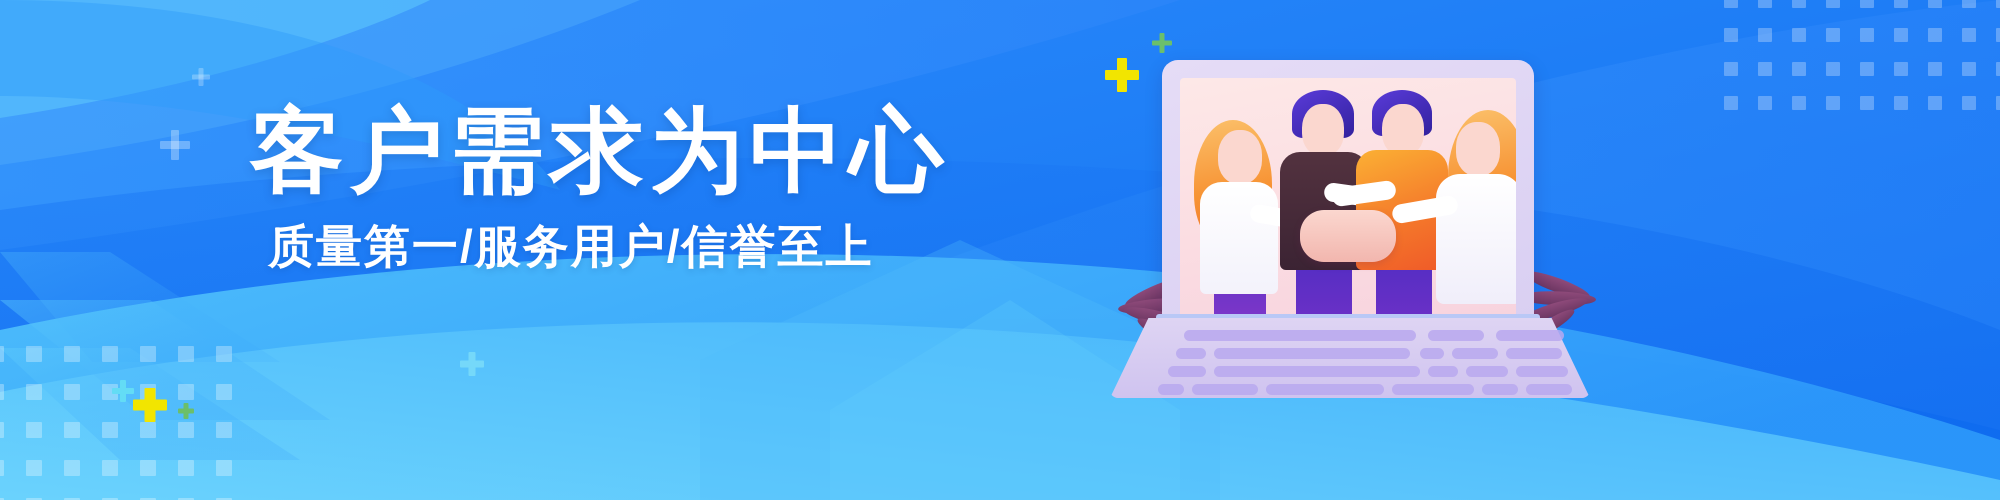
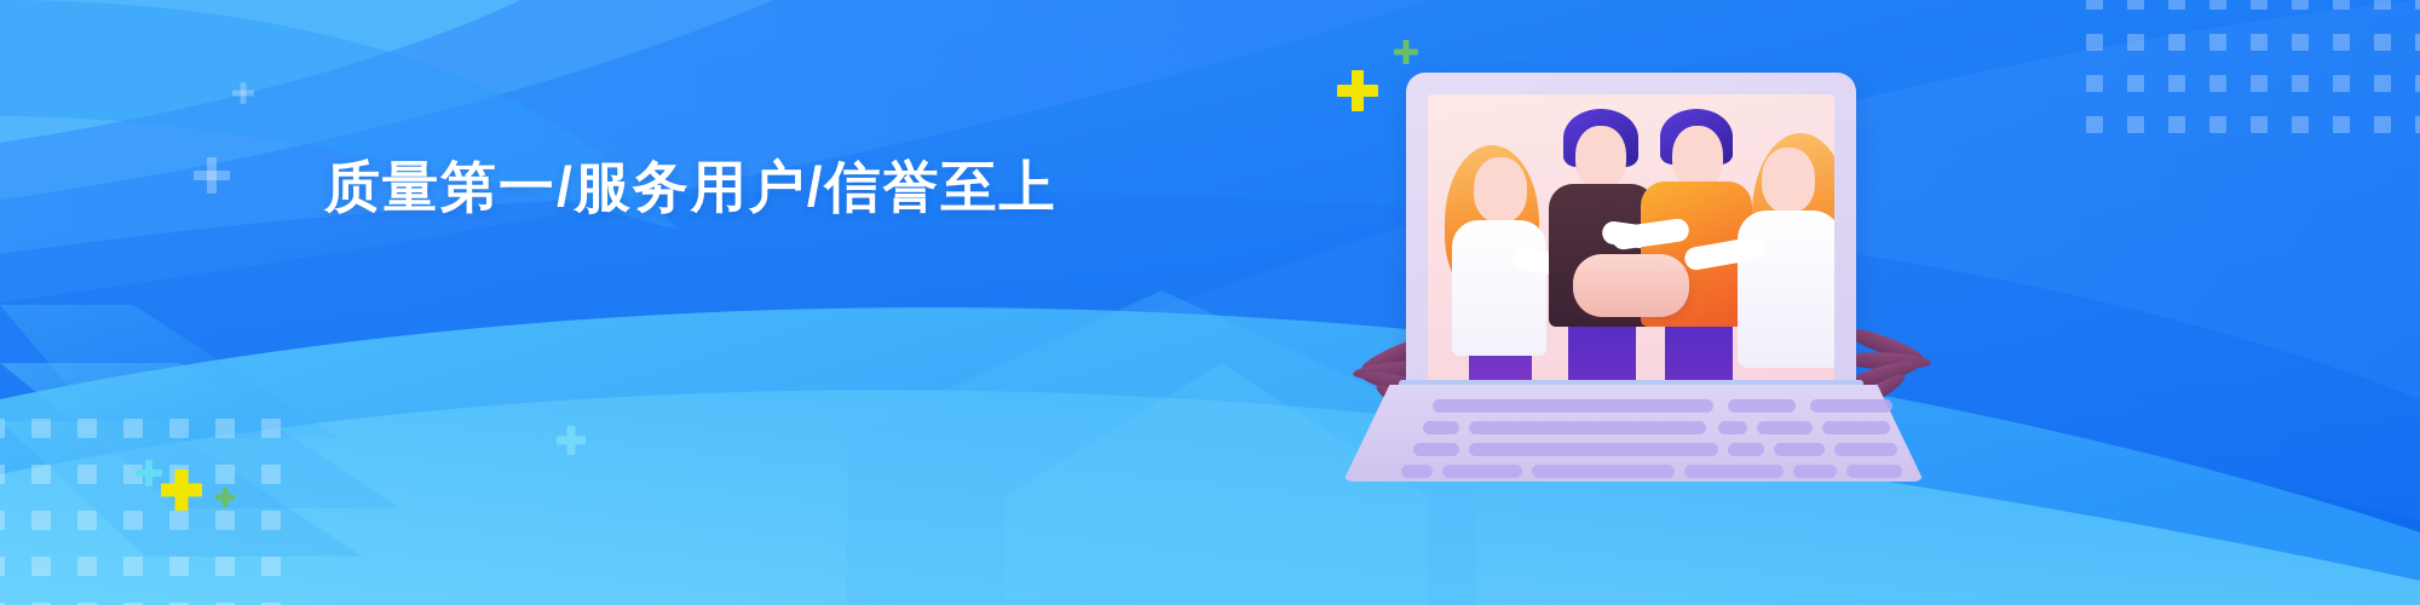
- 客户需求为中心
  质量第一/服务用户/信誉至上
